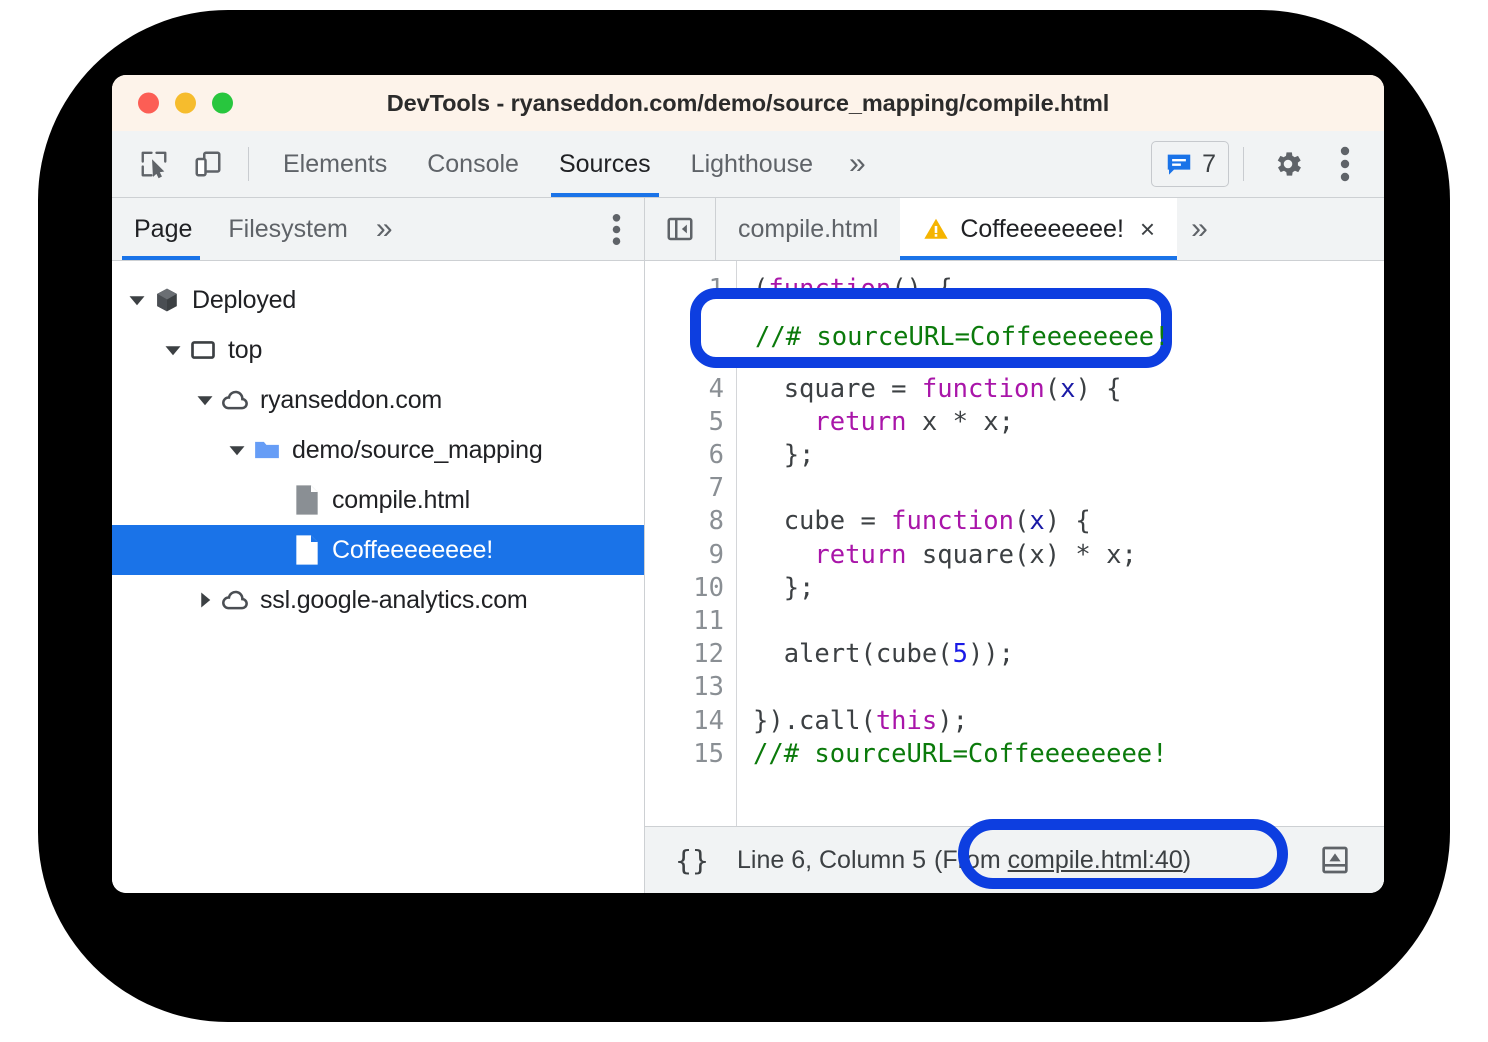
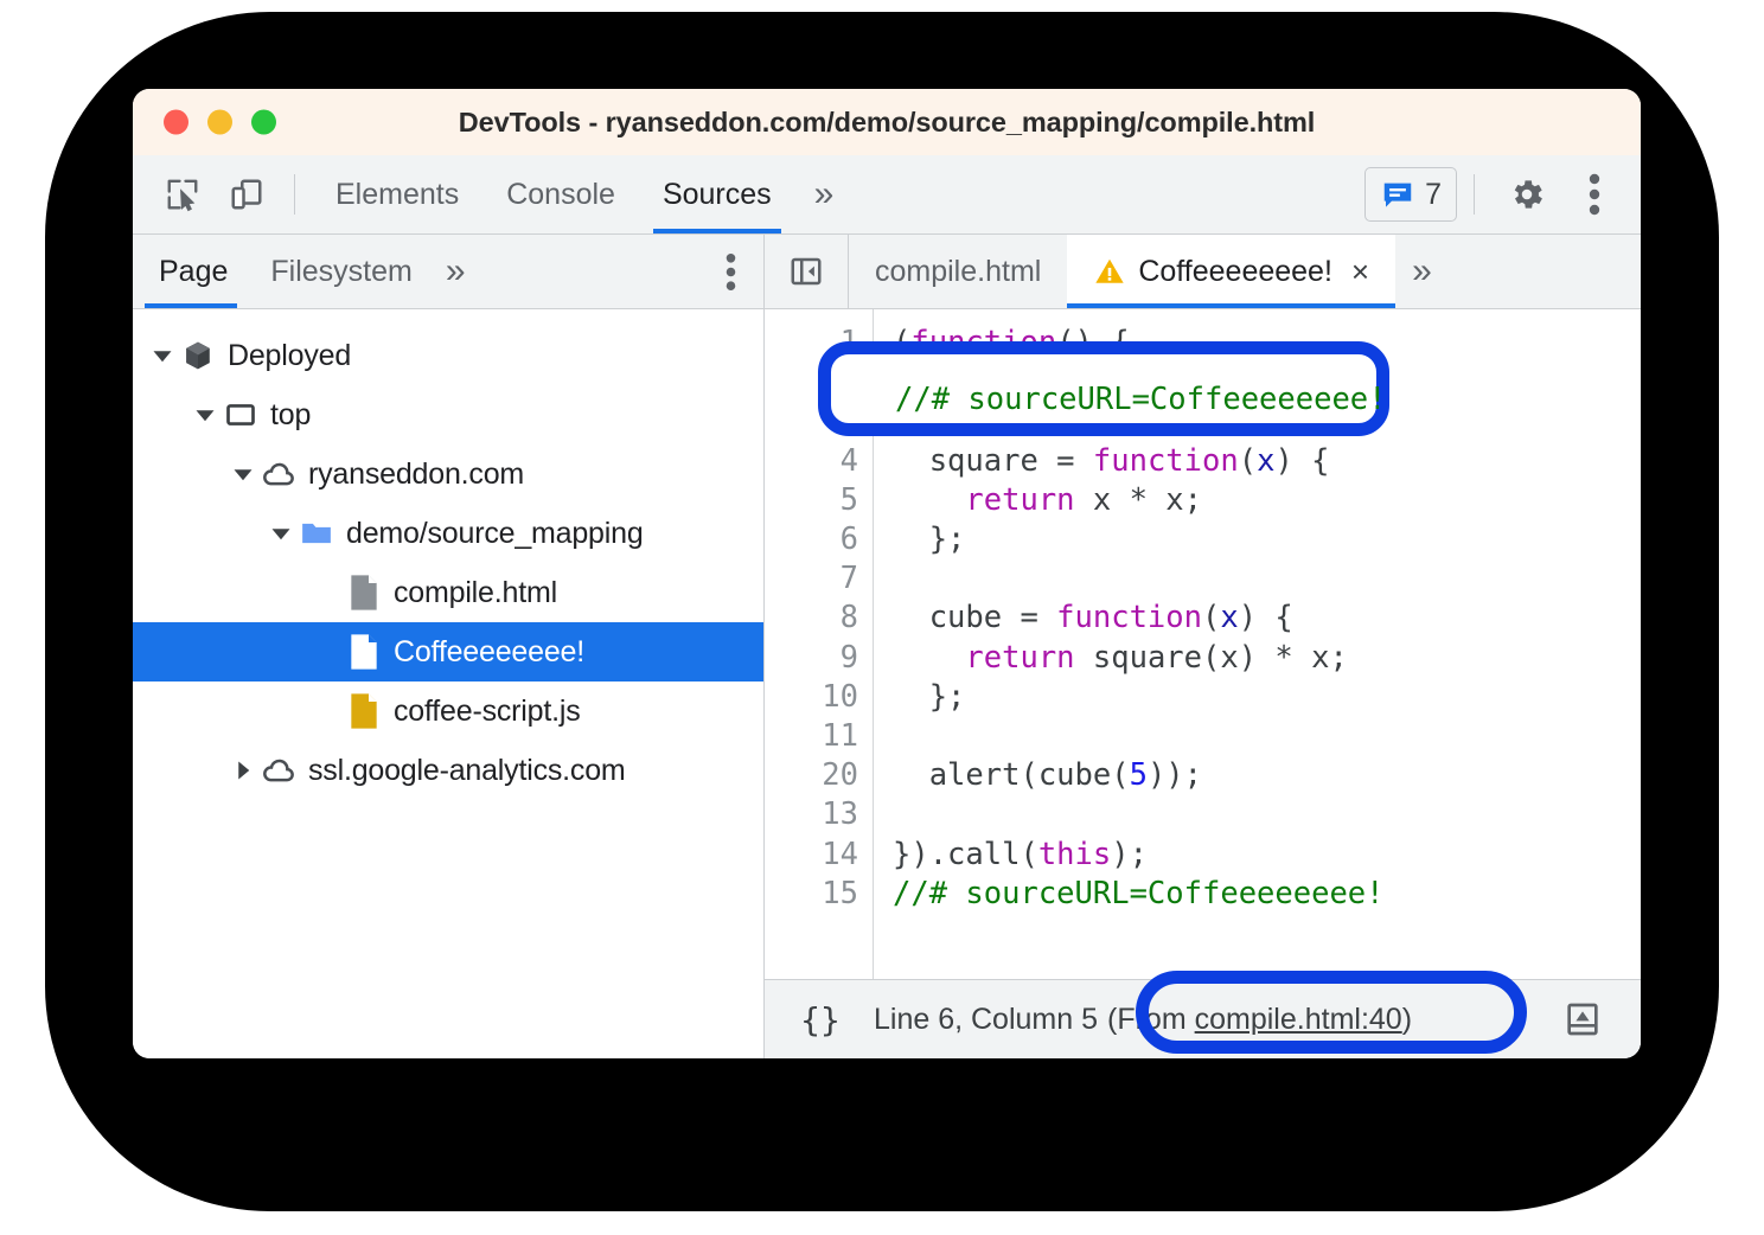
  DevTools - ryanseddon.com/demo/source_mapping/compile.html
  Elements
  Console
  Sources
- Lighthouse
  »
  7
  Page
  Filesystem
  »
  Deployed
  top
  ryanseddon.com
  demo/source_mapping
  compile.html
  Coffeeeeeeee!
+ coffee-script.js
  ssl.google-analytics.com
  compile.html
  Coffeeeeeeee!
  ×
  »
  4
  5
  6
  7
  8
  9
  10
  11
- 12
+ 20
  13
  14
  15
  square = function(x) {
  return x * x;
  };
  cube = function(x) {
  return square(x) * x;
  };
  alert(cube(5));
  }).call(this);
  //# sourceURL=Coffeeeeeeee!
  //# sourceURL=Coffeeeeeeee!
  {}
  Line 6, Column 5
  (From compile.html:40)
